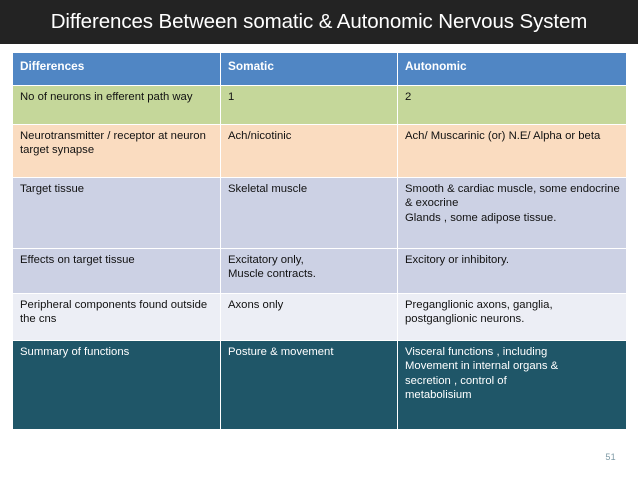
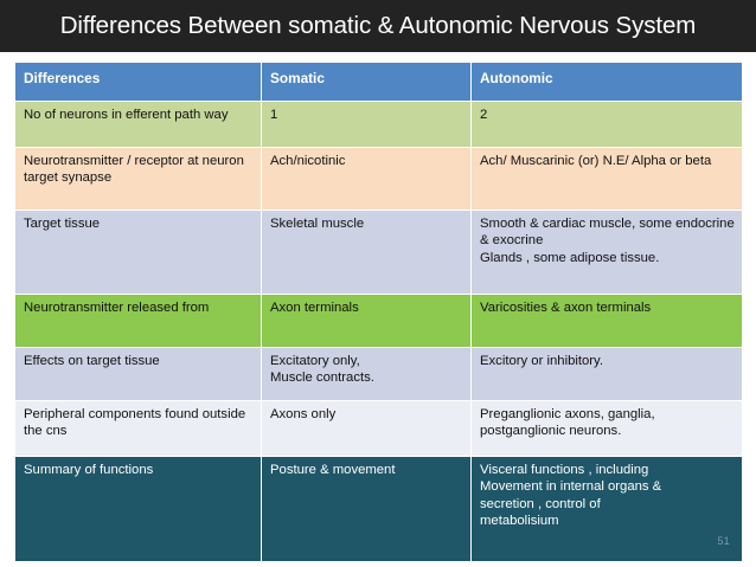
  Differences Between somatic & Autonomic Nervous System
  Differences	Somatic	Autonomic
  No of neurons in efferent path way	1	2
  Neurotransmitter / receptor at neuron target synapse	Ach/nicotinic	Ach/ Muscarinic (or) N.E/ Alpha or beta
  Target tissue	Skeletal muscle	Smooth & cardiac muscle, some endocrine & exocrine Glands , some adipose tissue.
+ Neurotransmitter released from	Axon terminals	Varicosities & axon terminals
  Effects on target tissue	Excitatory only, Muscle contracts.	Excitory or inhibitory.
  Peripheral components found outside the cns	Axons only	Preganglionic axons, ganglia, postganglionic neurons.
  Summary of functions	Posture & movement	Visceral functions , including Movement in internal organs & secretion , control of metabolisium
  51
